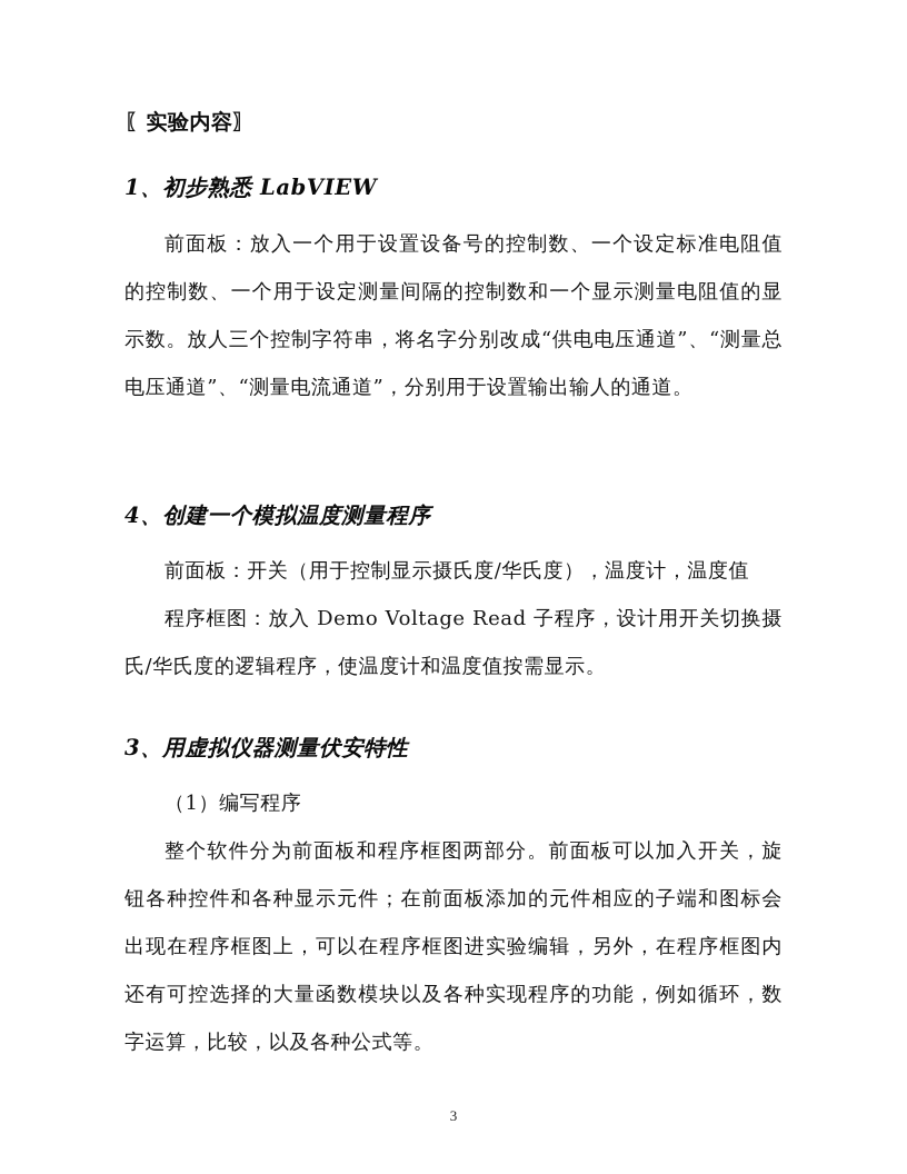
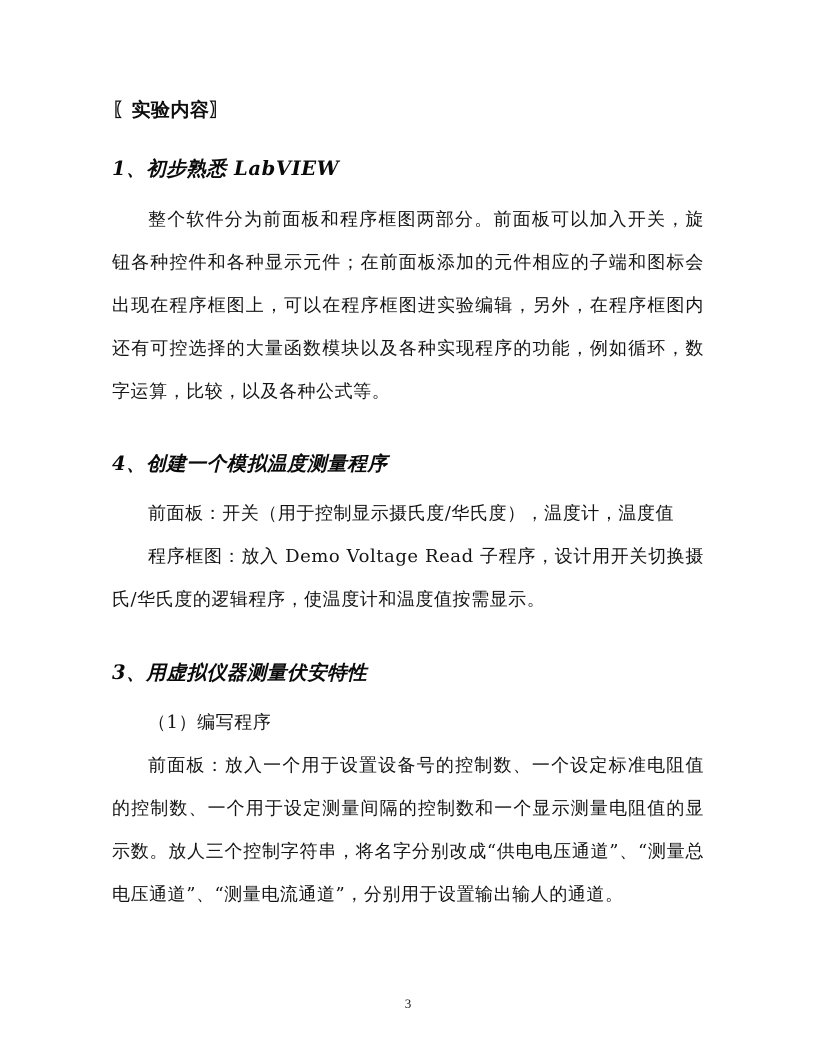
  〖实验内容〗
  1、初步熟悉 LabVIEW
- 前面板：放入一个用于设置设备号的控制数、一个设定标准电阻值的控制数、一个用于设定测量间隔的控制数和一个显示测量电阻值的显示数。放人三个控制字符串，将名字分别改成“供电电压通道”、“测量总电压通道”、“测量电流通道”，分别用于设置输出输人的通道。
+ 整个软件分为前面板和程序框图两部分。前面板可以加入开关，旋钮各种控件和各种显示元件；在前面板添加的元件相应的子端和图标会出现在程序框图上，可以在程序框图进实验编辑，另外，在程序框图内还有可控选择的大量函数模块以及各种实现程序的功能，例如循环，数字运算，比较，以及各种公式等。
  4、创建一个模拟温度测量程序
  前面板：开关（用于控制显示摄氏度/华氏度），温度计，温度值
  程序框图：放入 Demo Voltage Read 子程序，设计用开关切换摄氏/华氏度的逻辑程序，使温度计和温度值按需显示。
  3、用虚拟仪器测量伏安特性
  （1）编写程序
- 整个软件分为前面板和程序框图两部分。前面板可以加入开关，旋钮各种控件和各种显示元件；在前面板添加的元件相应的子端和图标会出现在程序框图上，可以在程序框图进实验编辑，另外，在程序框图内还有可控选择的大量函数模块以及各种实现程序的功能，例如循环，数字运算，比较，以及各种公式等。
+ 前面板：放入一个用于设置设备号的控制数、一个设定标准电阻值的控制数、一个用于设定测量间隔的控制数和一个显示测量电阻值的显示数。放人三个控制字符串，将名字分别改成“供电电压通道”、“测量总电压通道”、“测量电流通道”，分别用于设置输出输人的通道。
  3
